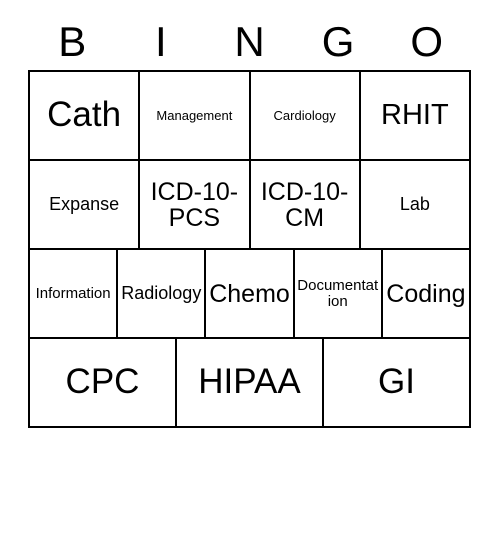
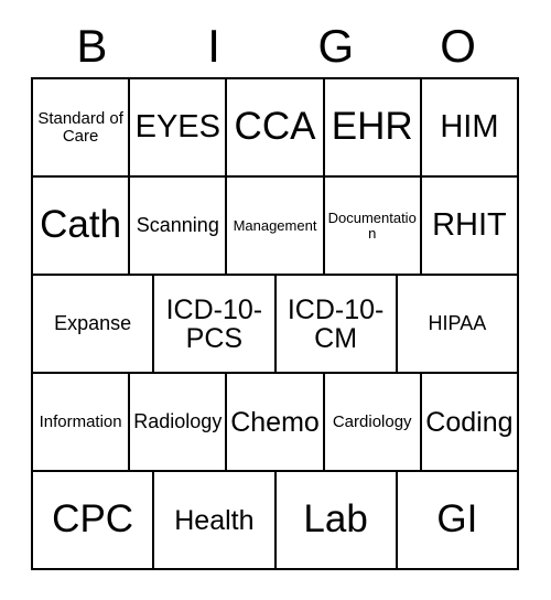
  B
  I
- N
  G
  O
+ Standard of Care
+ EYES
+ CCA
+ EHR
+ HIM
  Cath
+ Scanning
  Management
- Cardiology
+ Documentation
  RHIT
  Expanse
  ICD-10-PCS
  ICD-10-CM
- Lab
+ HIPAA
  Information
  Radiology
  Chemo
- Documentation
+ Cardiology
  Coding
  CPC
+ Health
- HIPAA
+ Lab
  GI
